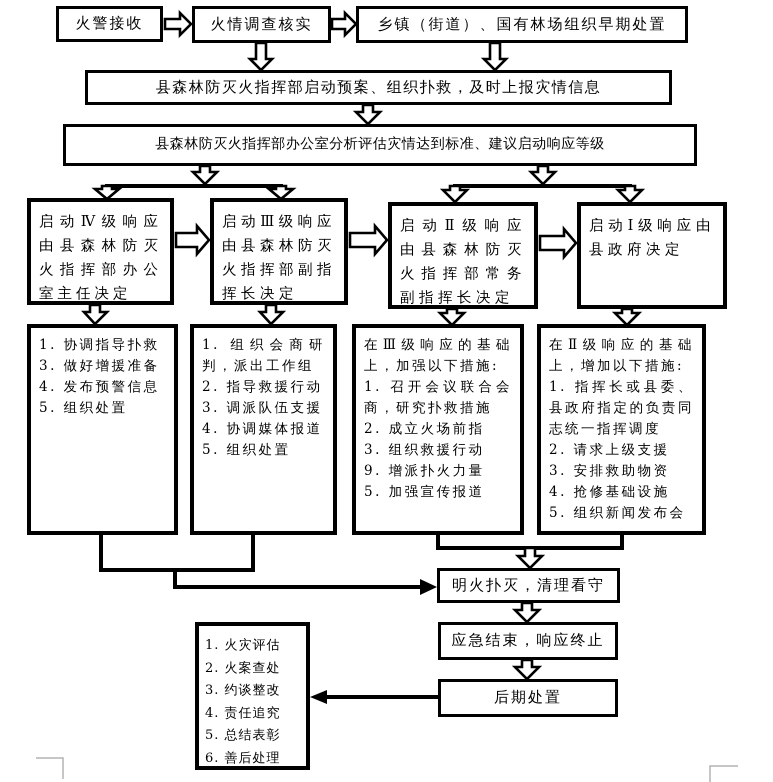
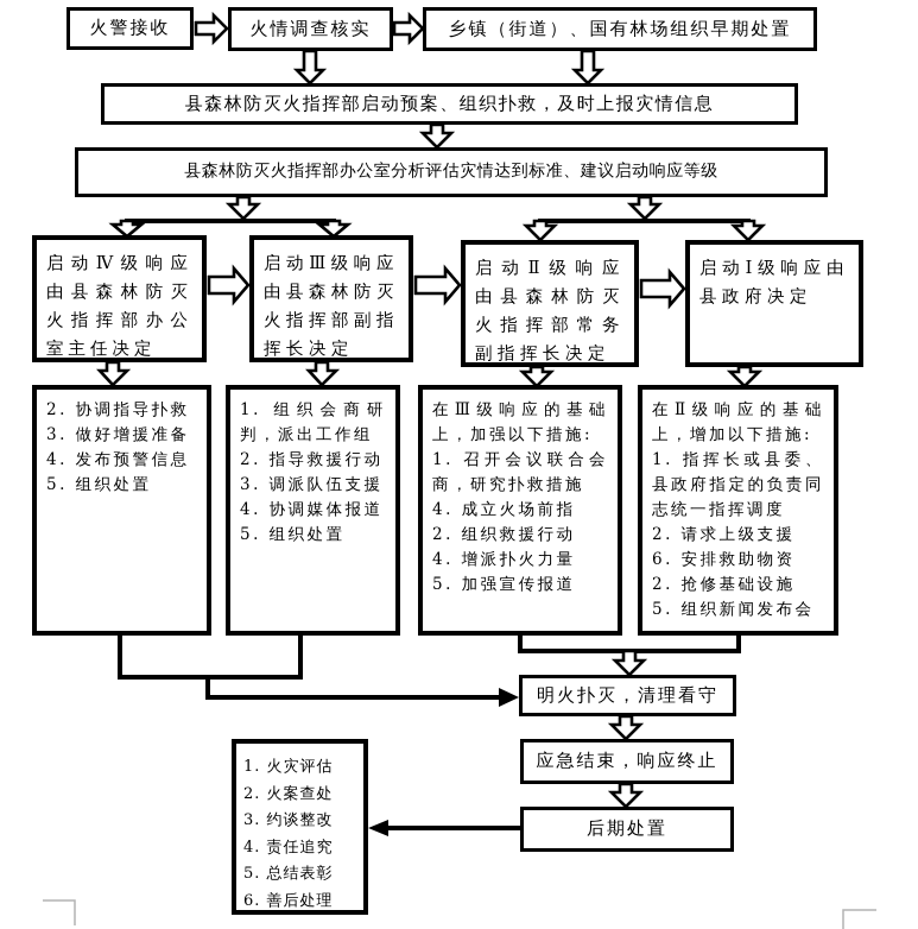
  火警接收
  火情调查核实
  乡镇（街道）、国有林场组织早期处置
  县森林防灭火指挥部启动预案、组织扑救，及时上报灾情信息
  县森林防灭火指挥部办公室分析评估灾情达到标准、建议启动响应等级
  启动Ⅳ级响应由县森林防灭火指挥部办公室主任决定
  启动Ⅲ级响应由县森林防灭火指挥部副指挥长决定
  启动Ⅱ级响应由县森林防灭火指挥部常务副指挥长决定
  启动Ⅰ级响应由县政府决定
- 1. 协调指导扑救
+ 2. 协调指导扑救
  3. 做好增援准备
  4. 发布预警信息
  5. 组织处置
  1. 组织会商研判，派出工作组
  2. 指导救援行动
  3. 调派队伍支援
  4. 协调媒体报道
  5. 组织处置
  在Ⅲ级响应的基础上，加强以下措施:
  1. 召开会议联合会商，研究扑救措施
- 2. 成立火场前指
+ 4. 成立火场前指
- 3. 组织救援行动
+ 2. 组织救援行动
- 9. 增派扑火力量
+ 4. 增派扑火力量
  5. 加强宣传报道
  在Ⅱ级响应的基础上，增加以下措施:
  1. 指挥长或县委、县政府指定的负责同志统一指挥调度
  2. 请求上级支援
- 3. 安排救助物资
+ 6. 安排救助物资
- 4. 抢修基础设施
+ 2. 抢修基础设施
  5. 组织新闻发布会
  明火扑灭，清理看守
  应急结束，响应终止
  后期处置
  1. 火灾评估
  2. 火案查处
  3. 约谈整改
  4. 责任追究
  5. 总结表彰
  6. 善后处理
